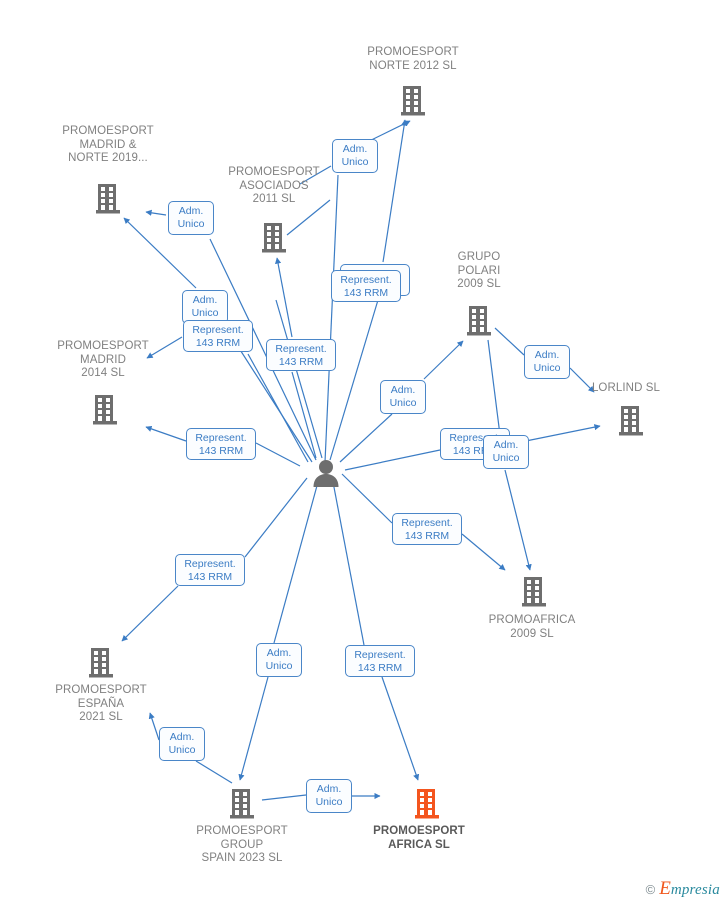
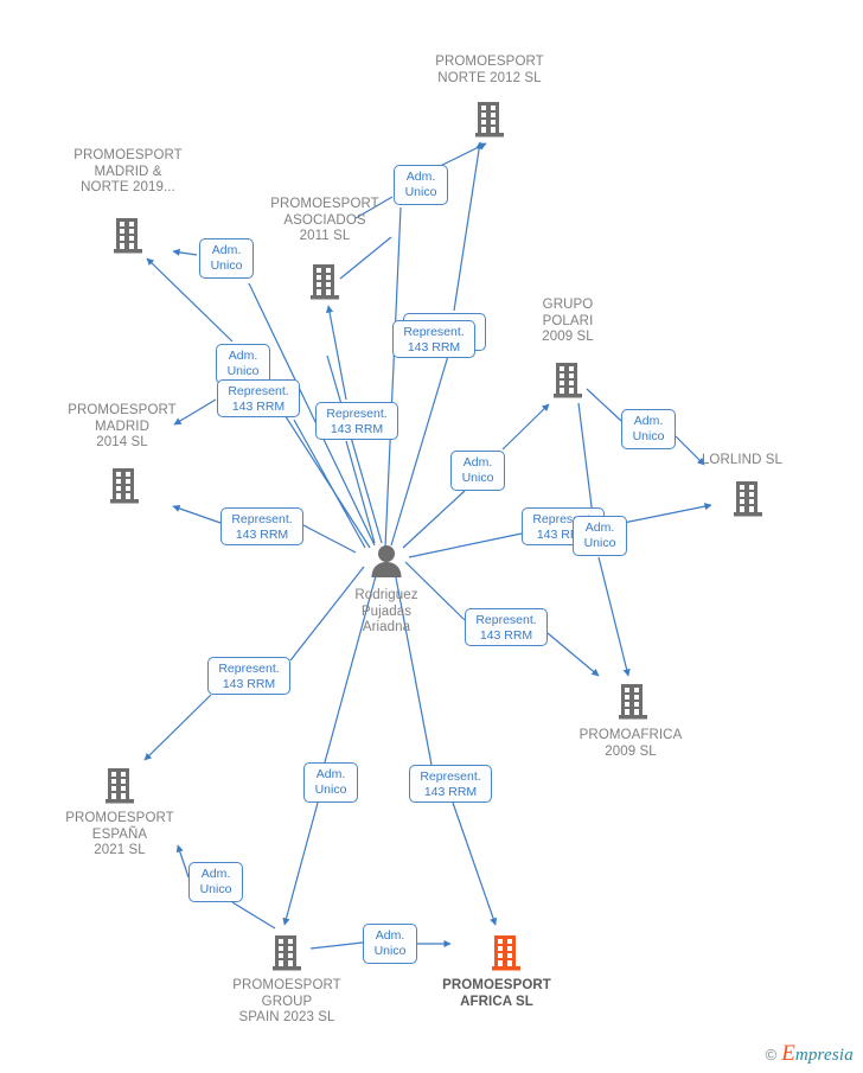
  PROMOESPORT
  NORTE 2012 SL
  PROMOESPORT
  MADRID &
  NORTE 2019...
  PROMOESPORT
  ASOCIADOS
  2011 SL
  GRUPO
  POLARI
  2009 SL
  LORLIND SL
  PROMOESPORT
  MADRID
  2014 SL
  PROMOAFRICA
  2009 SL
  PROMOESPORT
  ESPAÑA
  2021 SL
  PROMOESPORT
  GROUP
  SPAIN 2023 SL
  PROMOESPORT
  AFRICA SL
+ Rodriguez
+ Pujadas
+ Ariadna
  Adm.
  Unico
  Adm.
  Unico
  Represent.
  143 RRM
  Adm.
  Unico
  Represent.
  143 RRM
  Represent.
  143 RRM
  Adm.
  Unico
  Adm.
  Unico
  Represent.
  143 RRM
  Adm.
  Unico
  Represent.
  143 RRM
  Represent.
  143 RRM
  Adm.
  Unico
  Represent.
  143 RRM
  Adm.
  Unico
  Adm.
  Unico
  ©
  Empresia
